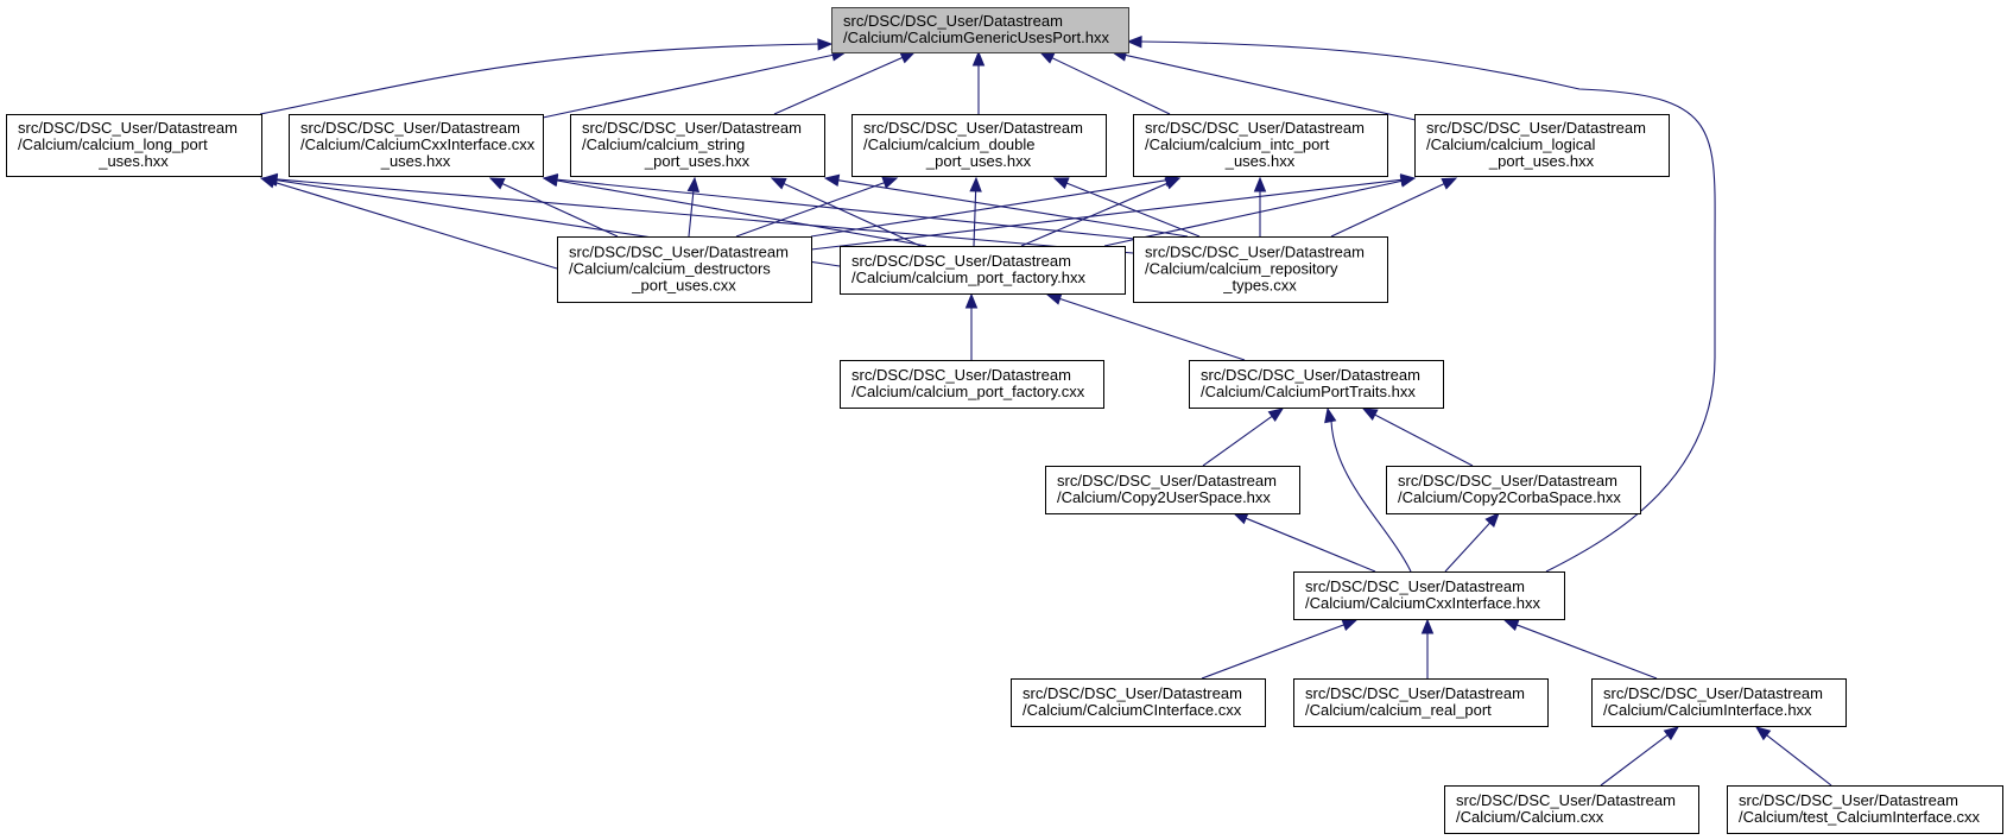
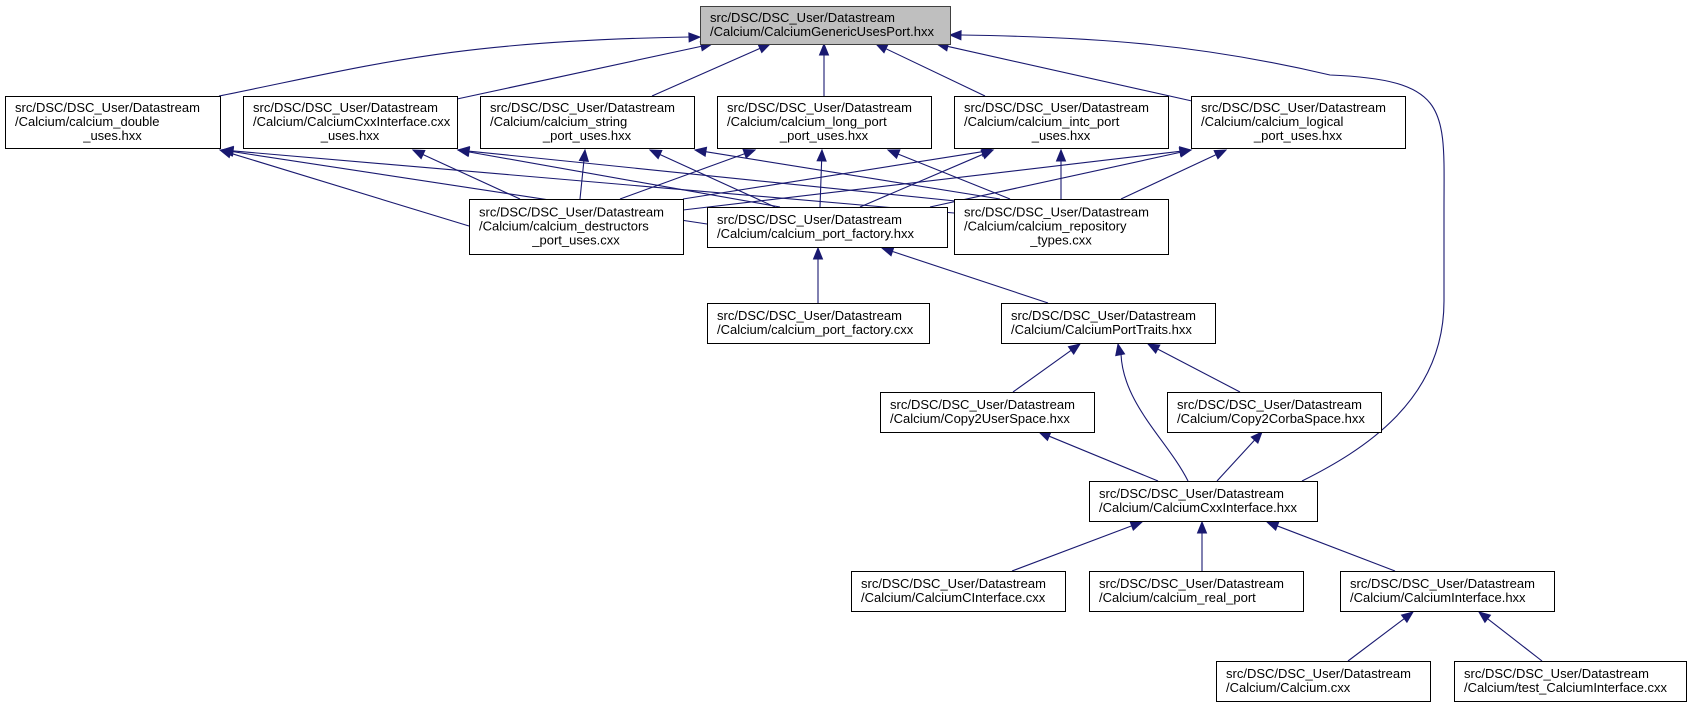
  src/DSC/DSC_User/Datastream
  /Calcium/CalciumGenericUsesPort.hxx
  src/DSC/DSC_User/Datastream
- /Calcium/calcium_long_port
+ /Calcium/calcium_double
  _uses.hxx
  src/DSC/DSC_User/Datastream
  /Calcium/CalciumCxxInterface.cxx
  _uses.hxx
  src/DSC/DSC_User/Datastream
  /Calcium/calcium_string
  _port_uses.hxx
  src/DSC/DSC_User/Datastream
- /Calcium/calcium_double
+ /Calcium/calcium_long_port
  _port_uses.hxx
  src/DSC/DSC_User/Datastream
  /Calcium/calcium_intc_port
  _uses.hxx
  src/DSC/DSC_User/Datastream
  /Calcium/calcium_logical
  _port_uses.hxx
  src/DSC/DSC_User/Datastream
  /Calcium/calcium_destructors
  _port_uses.cxx
  src/DSC/DSC_User/Datastream
  /Calcium/calcium_port_factory.hxx
  src/DSC/DSC_User/Datastream
  /Calcium/calcium_repository
  _types.cxx
  src/DSC/DSC_User/Datastream
  /Calcium/calcium_port_factory.cxx
  src/DSC/DSC_User/Datastream
  /Calcium/CalciumPortTraits.hxx
  src/DSC/DSC_User/Datastream
  /Calcium/Copy2UserSpace.hxx
  src/DSC/DSC_User/Datastream
  /Calcium/Copy2CorbaSpace.hxx
  src/DSC/DSC_User/Datastream
  /Calcium/CalciumCxxInterface.hxx
  src/DSC/DSC_User/Datastream
  /Calcium/CalciumCInterface.cxx
  src/DSC/DSC_User/Datastream
  /Calcium/calcium_real_port
  src/DSC/DSC_User/Datastream
  /Calcium/CalciumInterface.hxx
  src/DSC/DSC_User/Datastream
  /Calcium/Calcium.cxx
  src/DSC/DSC_User/Datastream
  /Calcium/test_CalciumInterface.cxx
